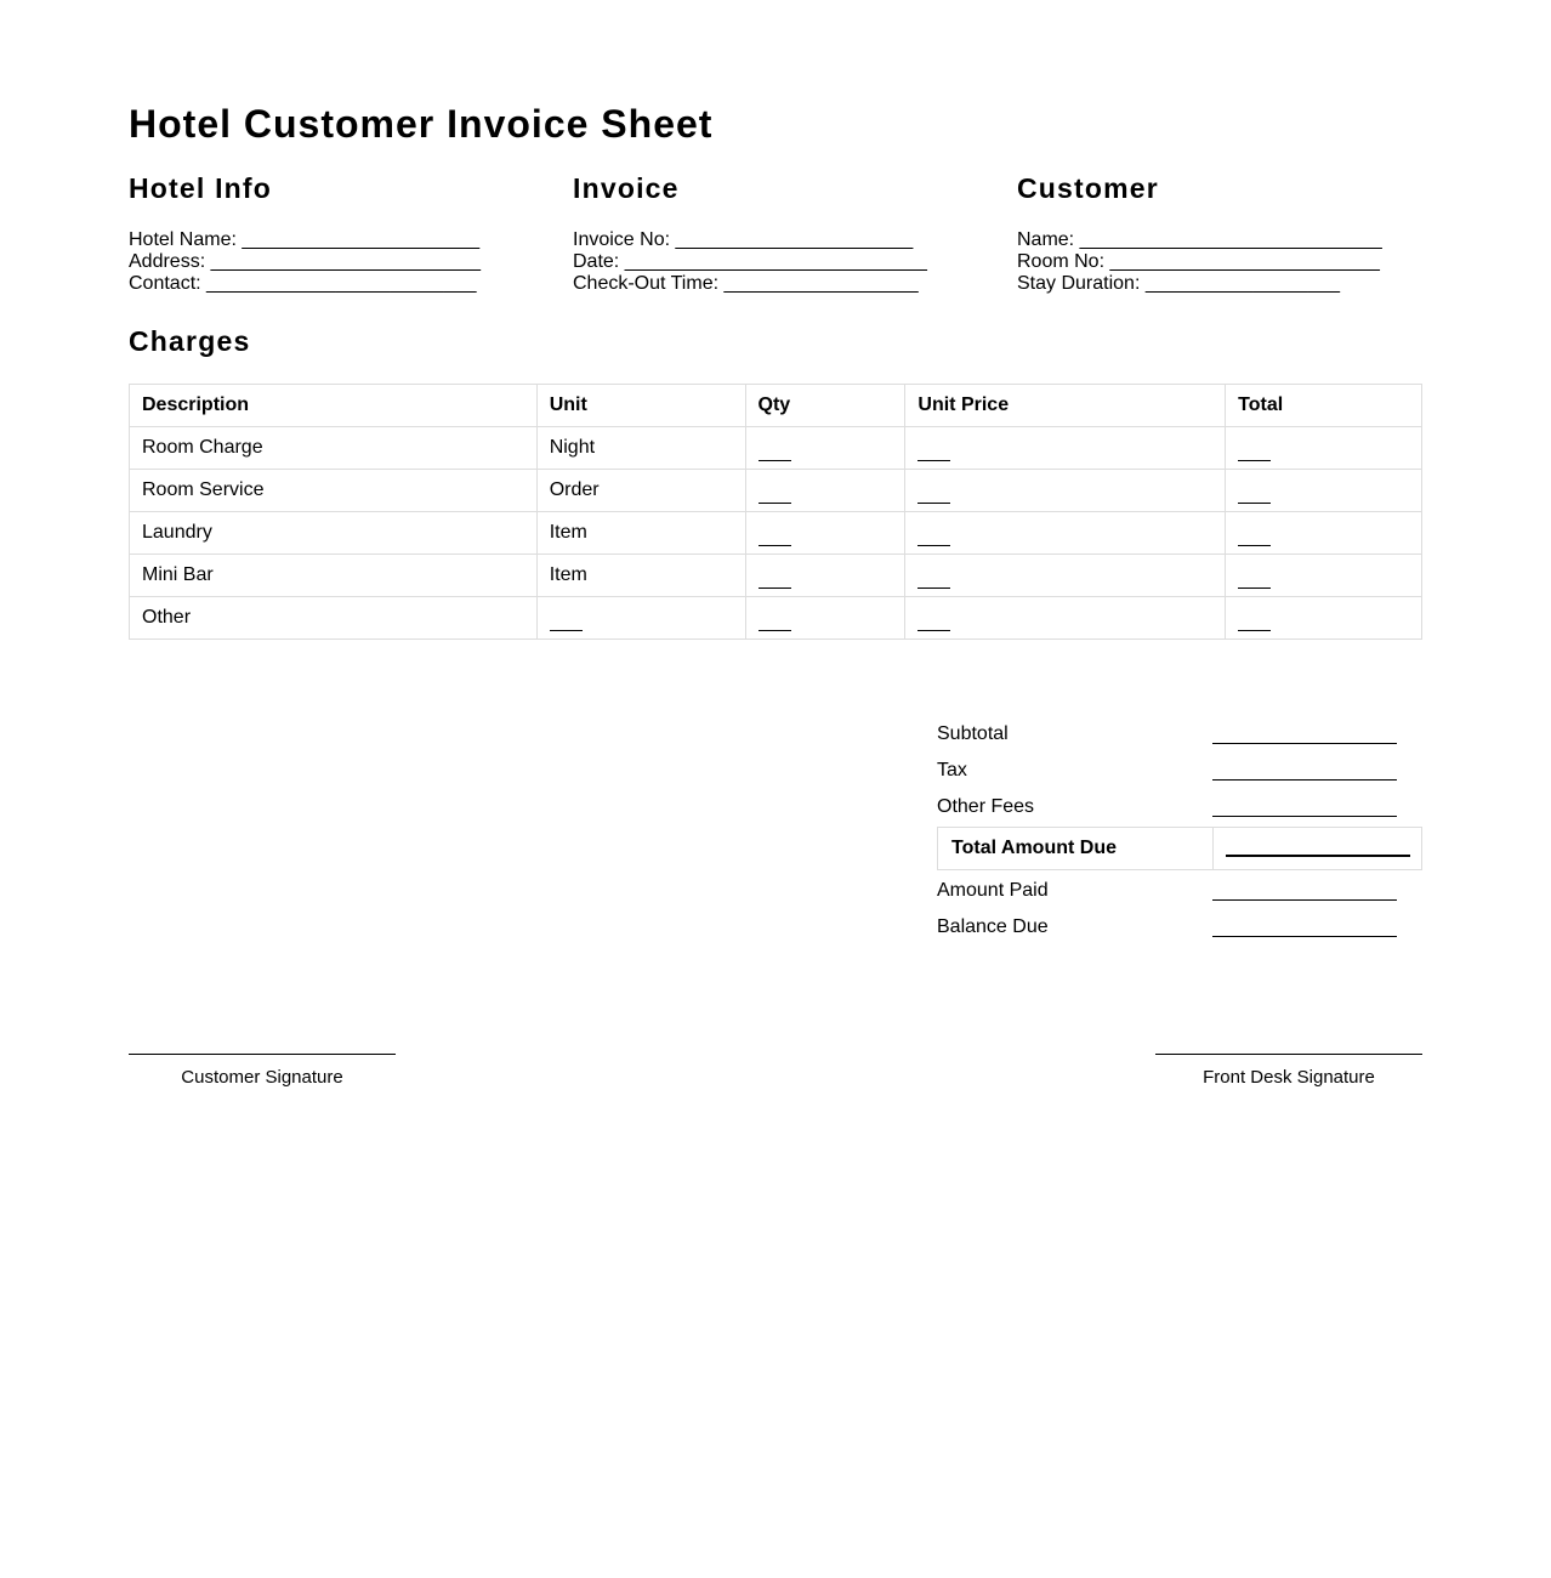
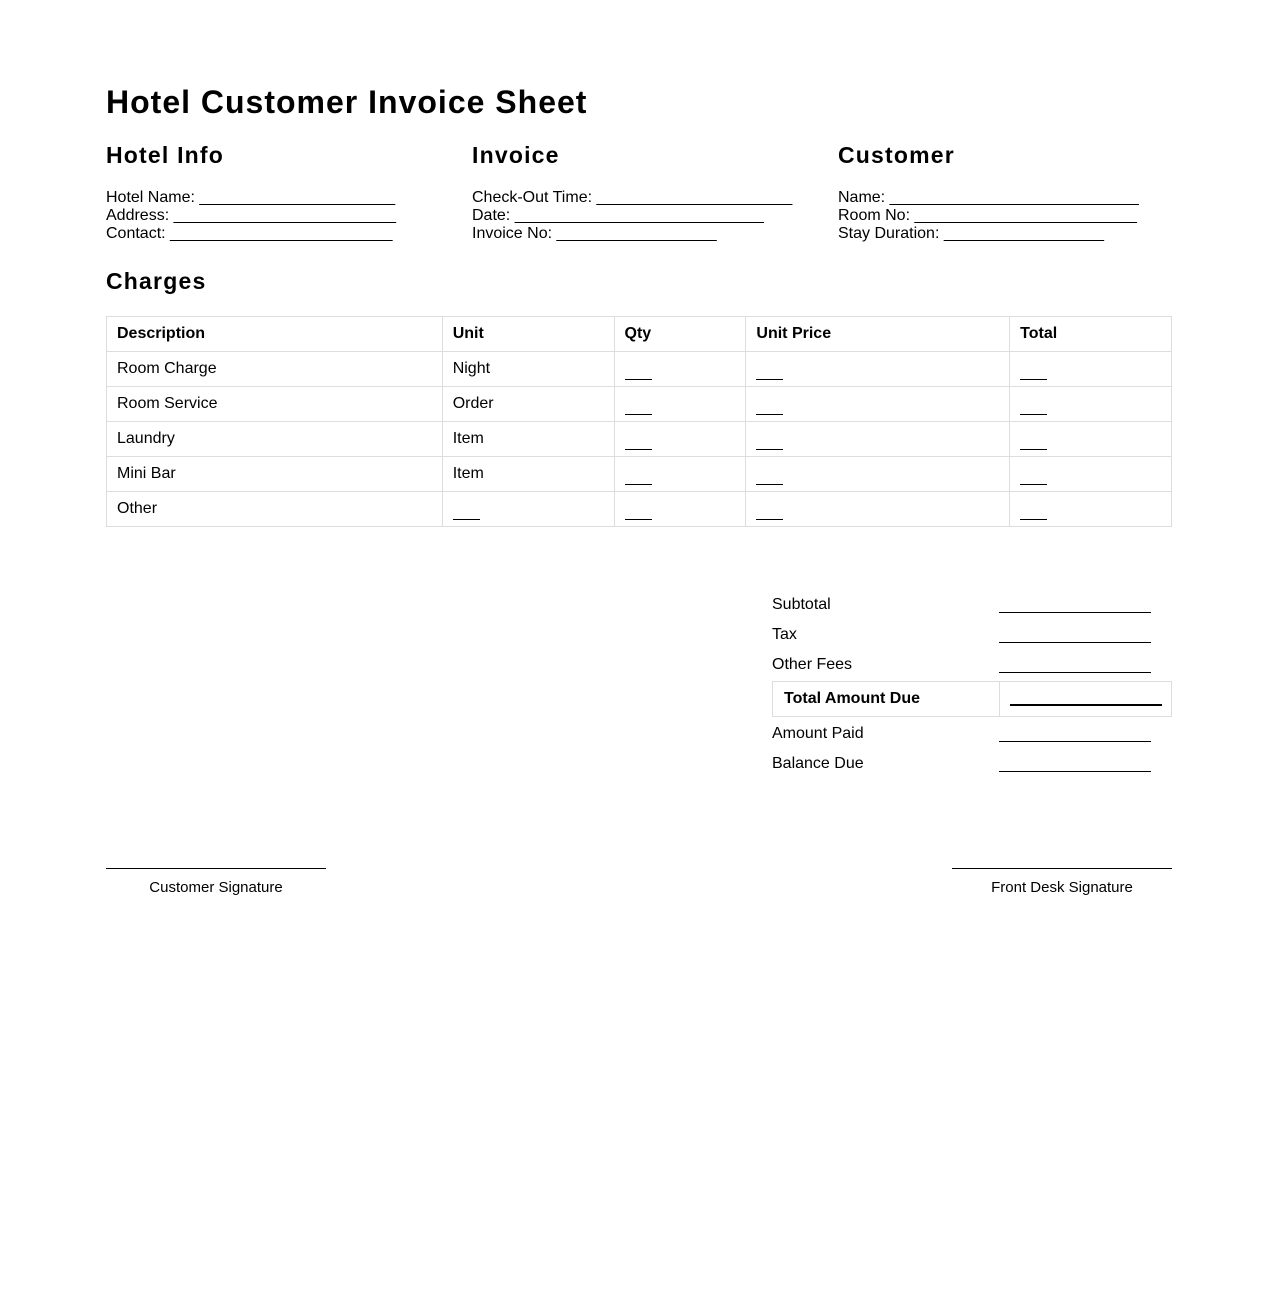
  Hotel Customer Invoice Sheet
  Hotel Info
  Hotel Name: ______________________
  Address: _________________________
  Contact: _________________________
  Invoice
- Invoice No: ______________________
+ Check-Out Time: ______________________
  Date: ____________________________
- Check-Out Time: __________________
+ Invoice No: __________________
  Customer
  Name: ____________________________
  Room No: _________________________
  Stay Duration: __________________
  Charges
  Description	Unit	Qty	Unit Price	Total
  Room Charge	Night
  Room Service	Order
  Laundry	Item
  Mini Bar	Item
  Other
  Subtotal
  Tax
  Other Fees
  Total Amount Due
  Amount Paid
  Balance Due
  Customer Signature
  Front Desk Signature
